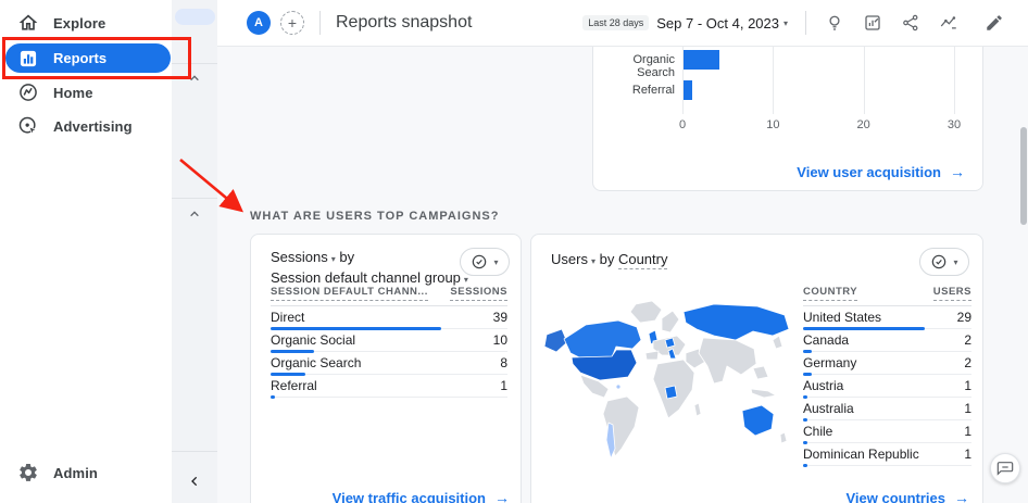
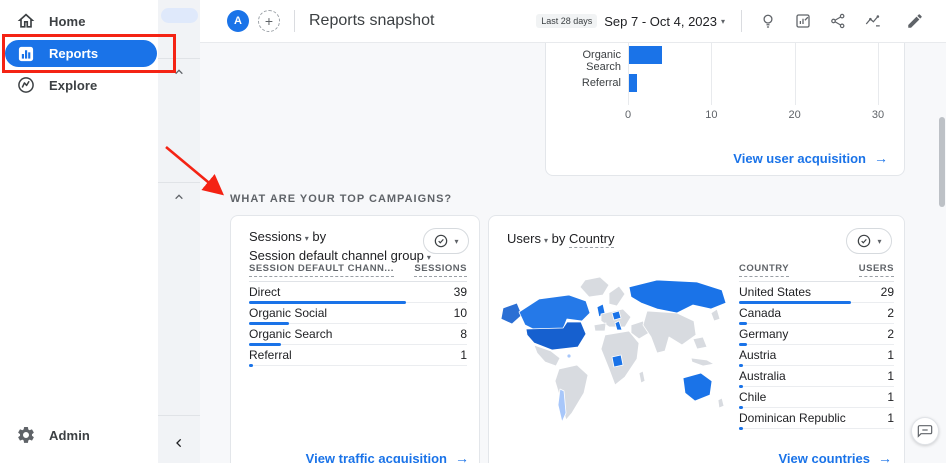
  0
  10
  20
  30
  Organic Search
  Referral
  View user acquisition →
- WHAT ARE USERS TOP CAMPAIGNS?
+ WHAT ARE YOUR TOP CAMPAIGNS?
  Sessions ▾ by
  Session default channel group ▾
  ▾
  SESSION DEFAULT CHANN...
  SESSIONS
  Direct
  39
  Organic Social
  10
  Organic Search
  8
  Referral
  1
  View traffic acquisition →
  Users ▾ by Country
  ▾
  COUNTRY
  USERS
  United States
  29
  Canada
  2
  Germany
  2
  Austria
  1
  Australia
  1
  Chile
  1
  Dominican Republic
  1
  View countries →
  A
  +
  Reports snapshot
  Last 28 days
  Sep 7 - Oct 4, 2023
  ▾
- Explore
+ Home
  Reports
- Home
+ Explore
- Advertising
  Admin
